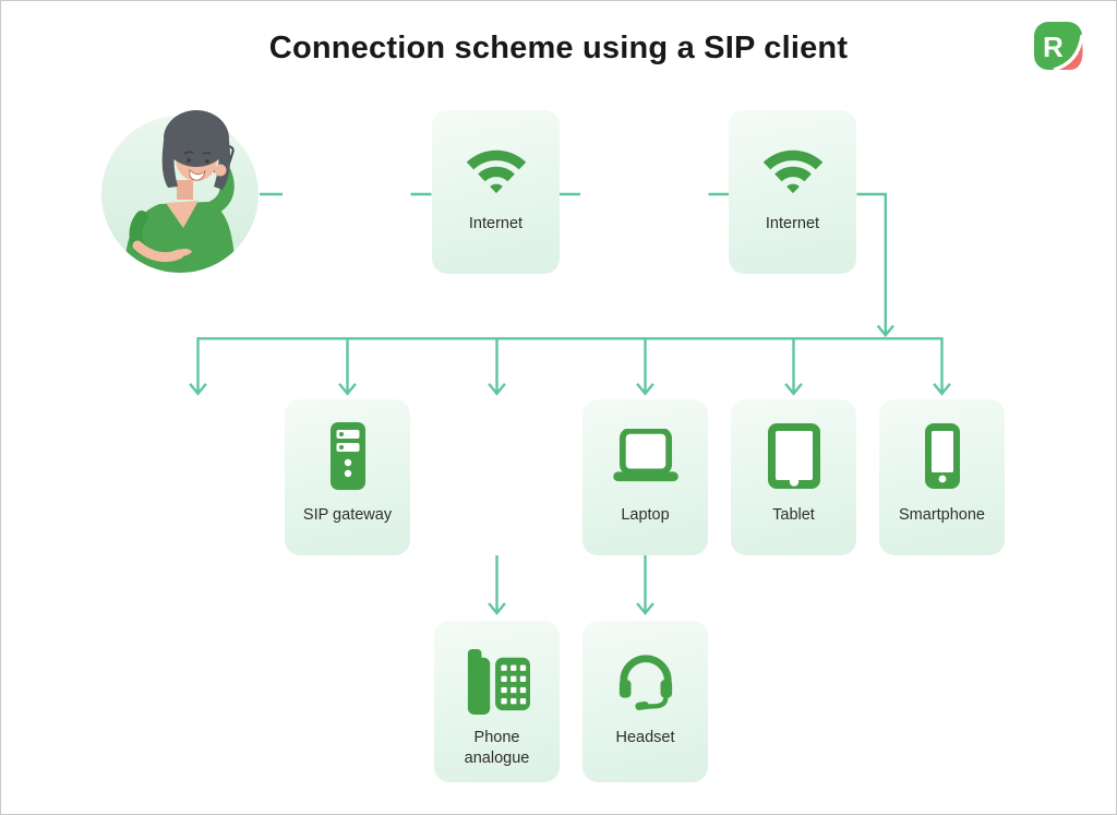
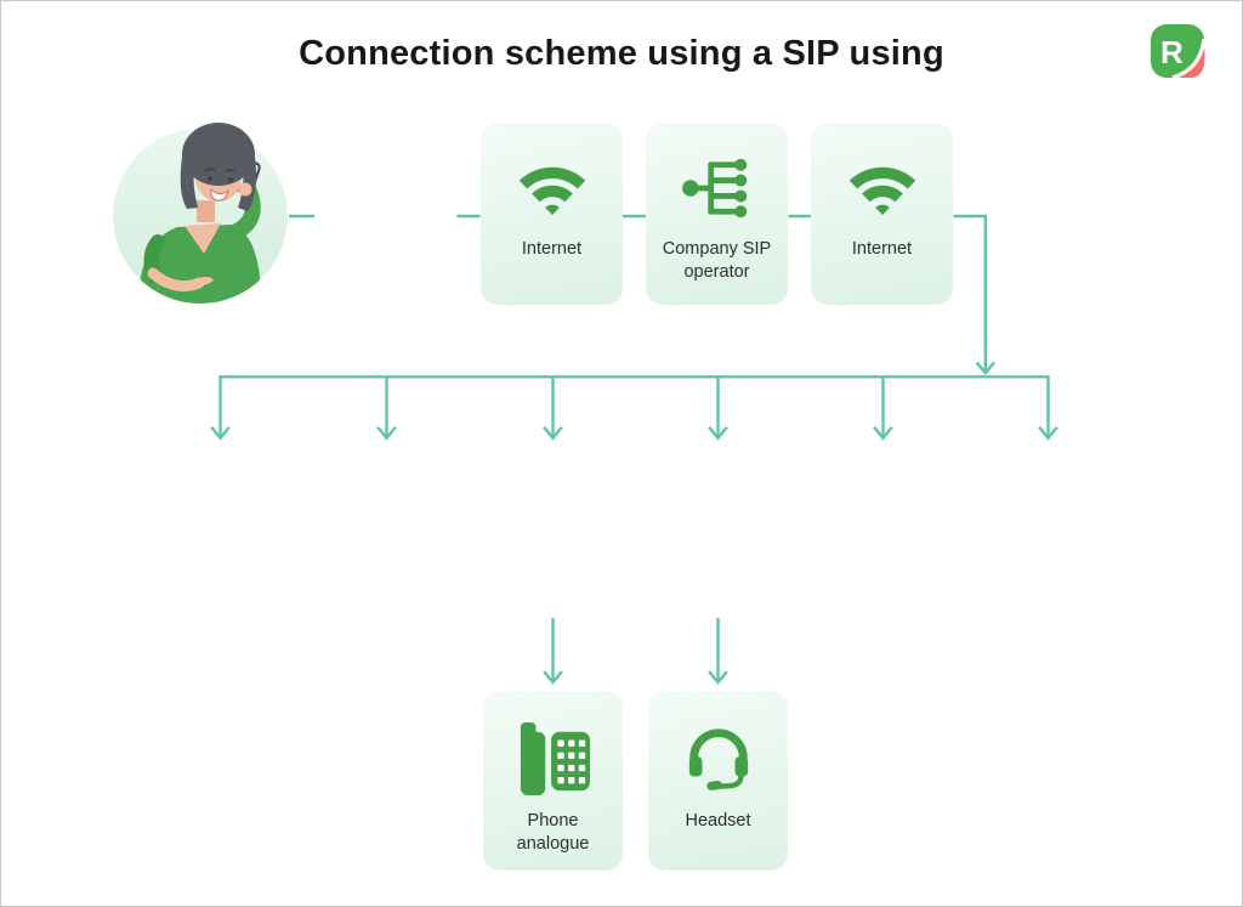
- Connection scheme using a SIP client
+ Connection scheme using a SIP using
  R
  Internet
+ Company SIP operator
  Internet
- SIP gateway
- Laptop
- Tablet
- Smartphone
  Phone analogue
  Headset
